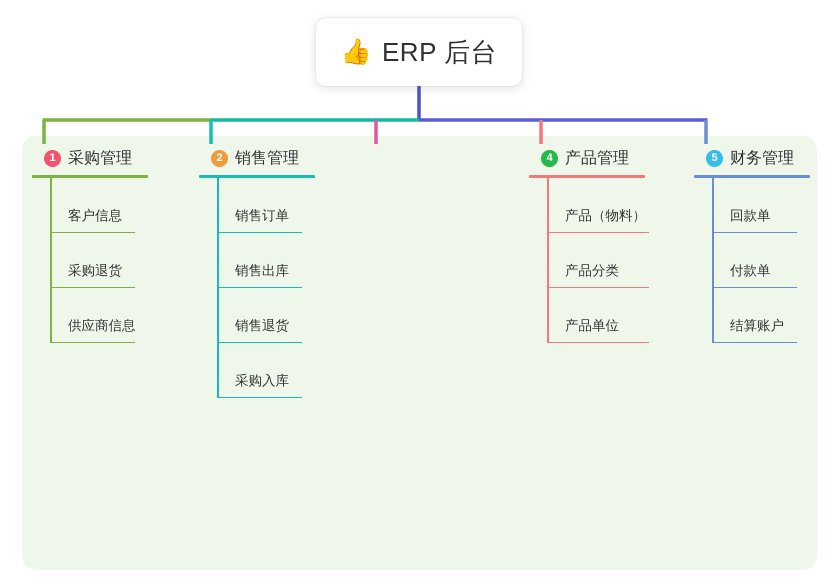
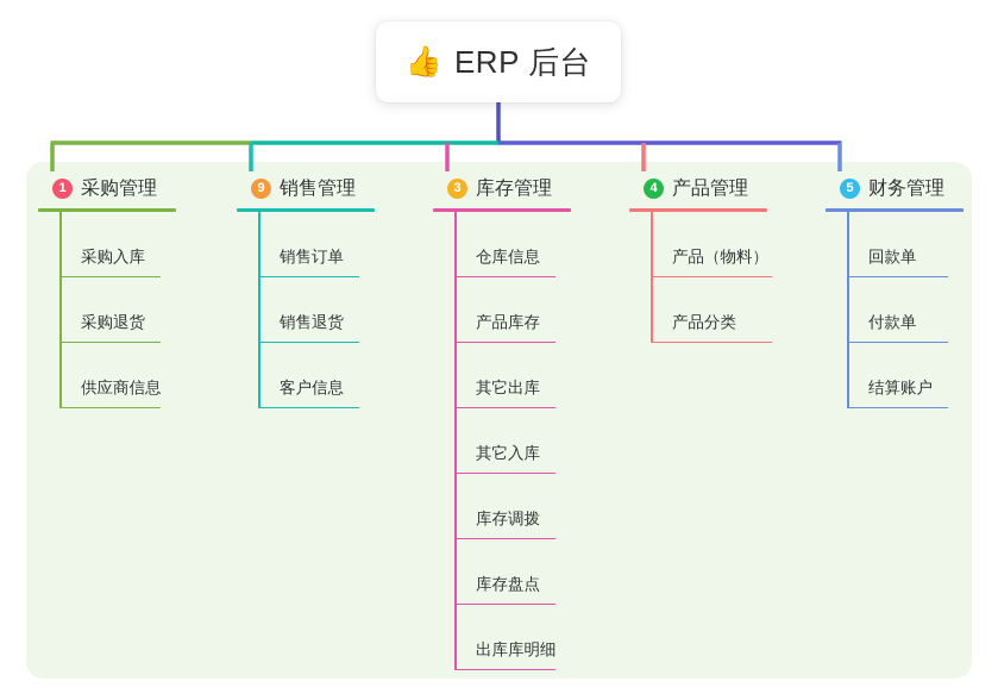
  👍
  ERP 后台
  1
  采购管理
- 客户信息
+ 采购入库
  采购退货
  供应商信息
- 2
+ 9
  销售管理
  销售订单
- 销售出库
  销售退货
- 采购入库
+ 客户信息
+ 3
+ 库存管理
+ 仓库信息
+ 产品库存
+ 其它出库
+ 其它入库
+ 库存调拨
+ 库存盘点
+ 出库库明细
  4
  产品管理
  产品（物料）
  产品分类
- 产品单位
  5
  财务管理
  回款单
  付款单
  结算账户
